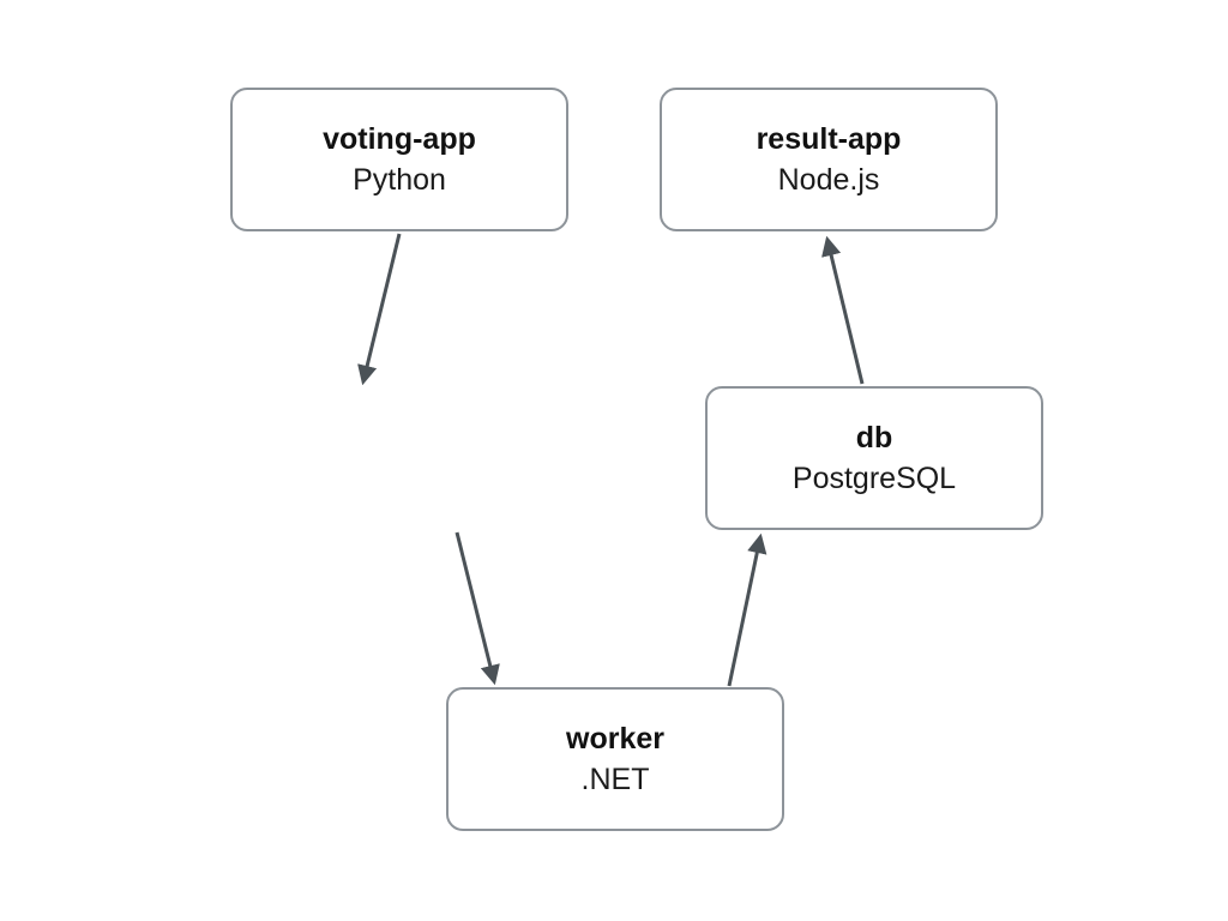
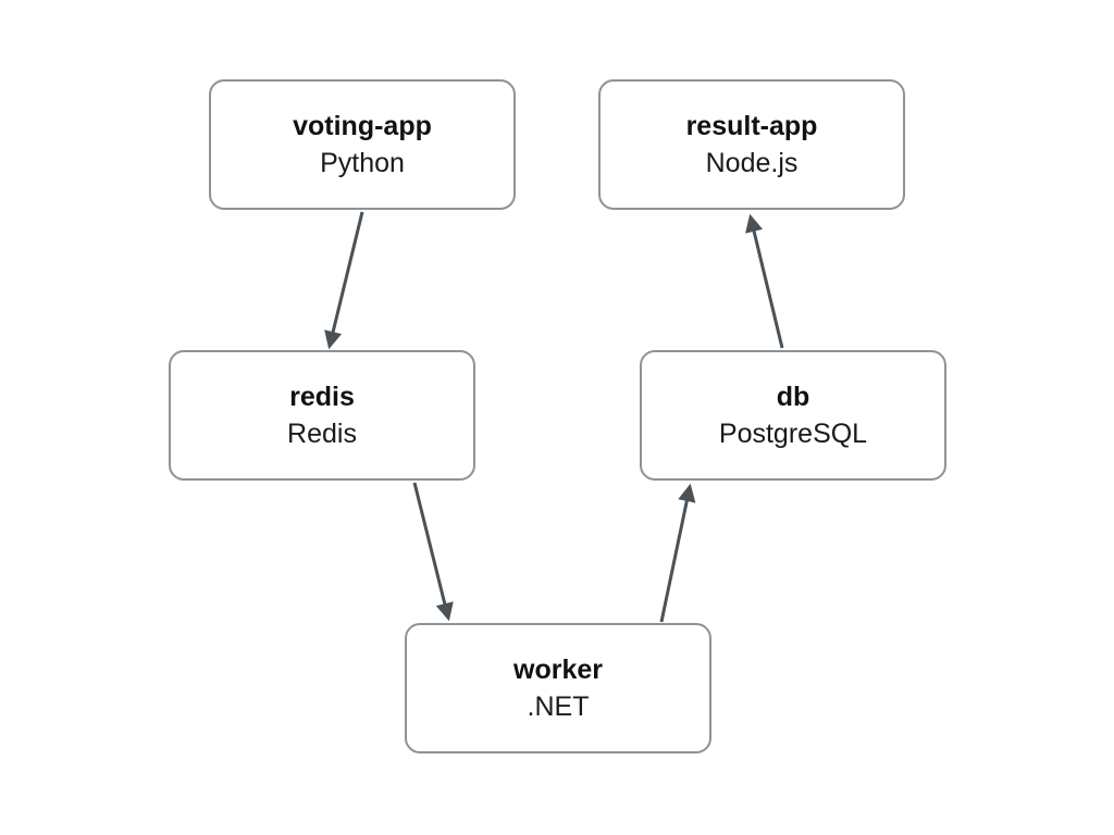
  voting-app
  Python
  result-app
  Node.js
+ redis
+ Redis
  db
  PostgreSQL
  worker
  .NET
